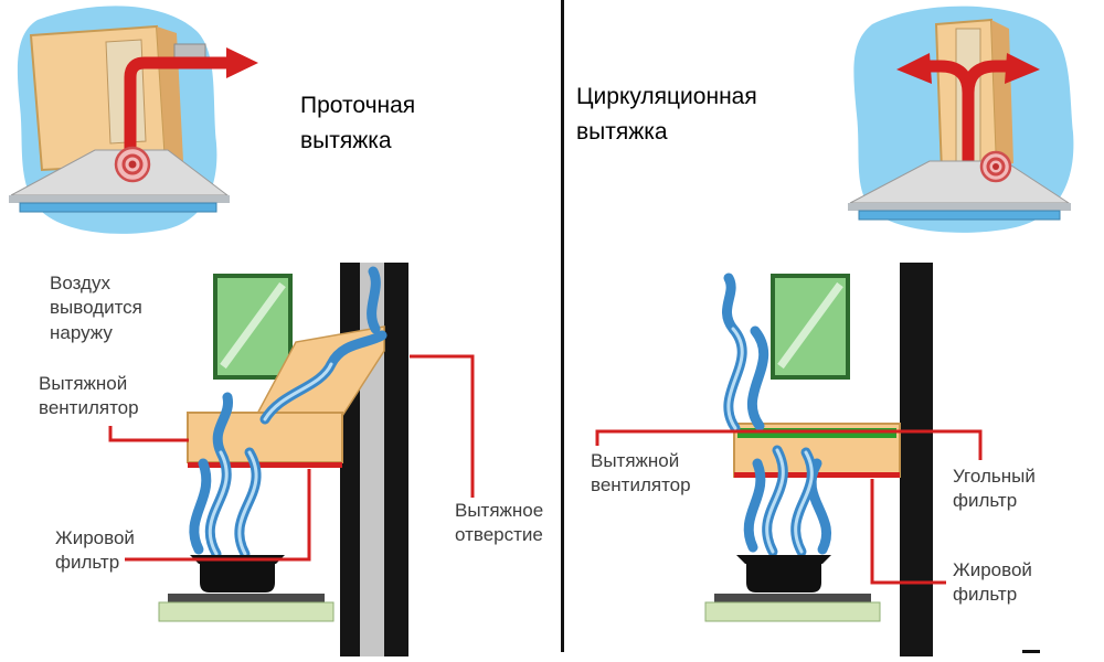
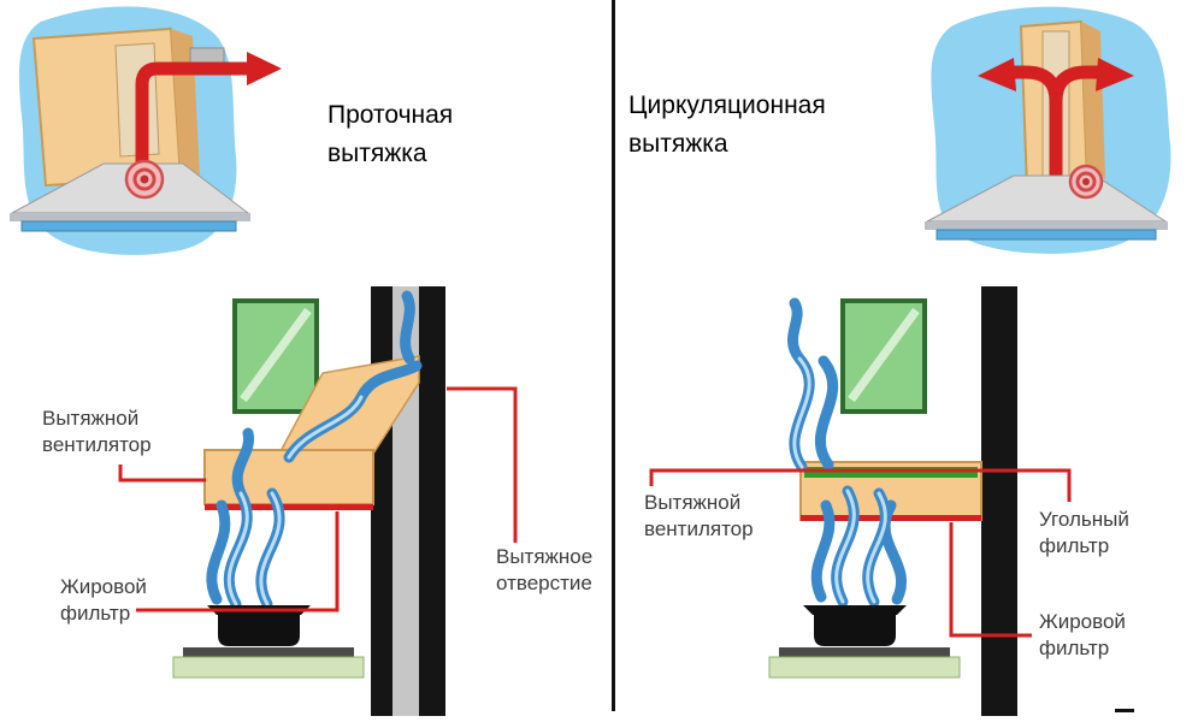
  Проточная
  вытяжка
  Циркуляционная
  вытяжка
- Воздух
- выводится
- наружу
  Вытяжной
  вентилятор
  Жировой
  фильтр
  Вытяжное
  отверстие
  Вытяжной
  вентилятор
  Угольный
  фильтр
  Жировой
  фильтр
